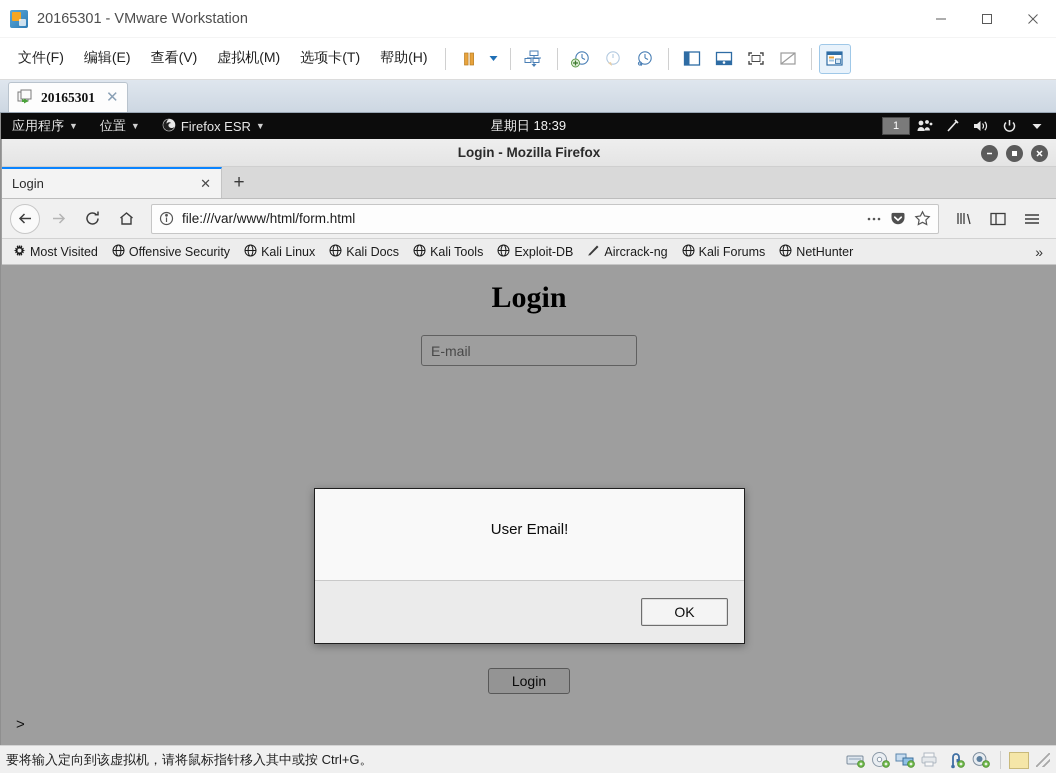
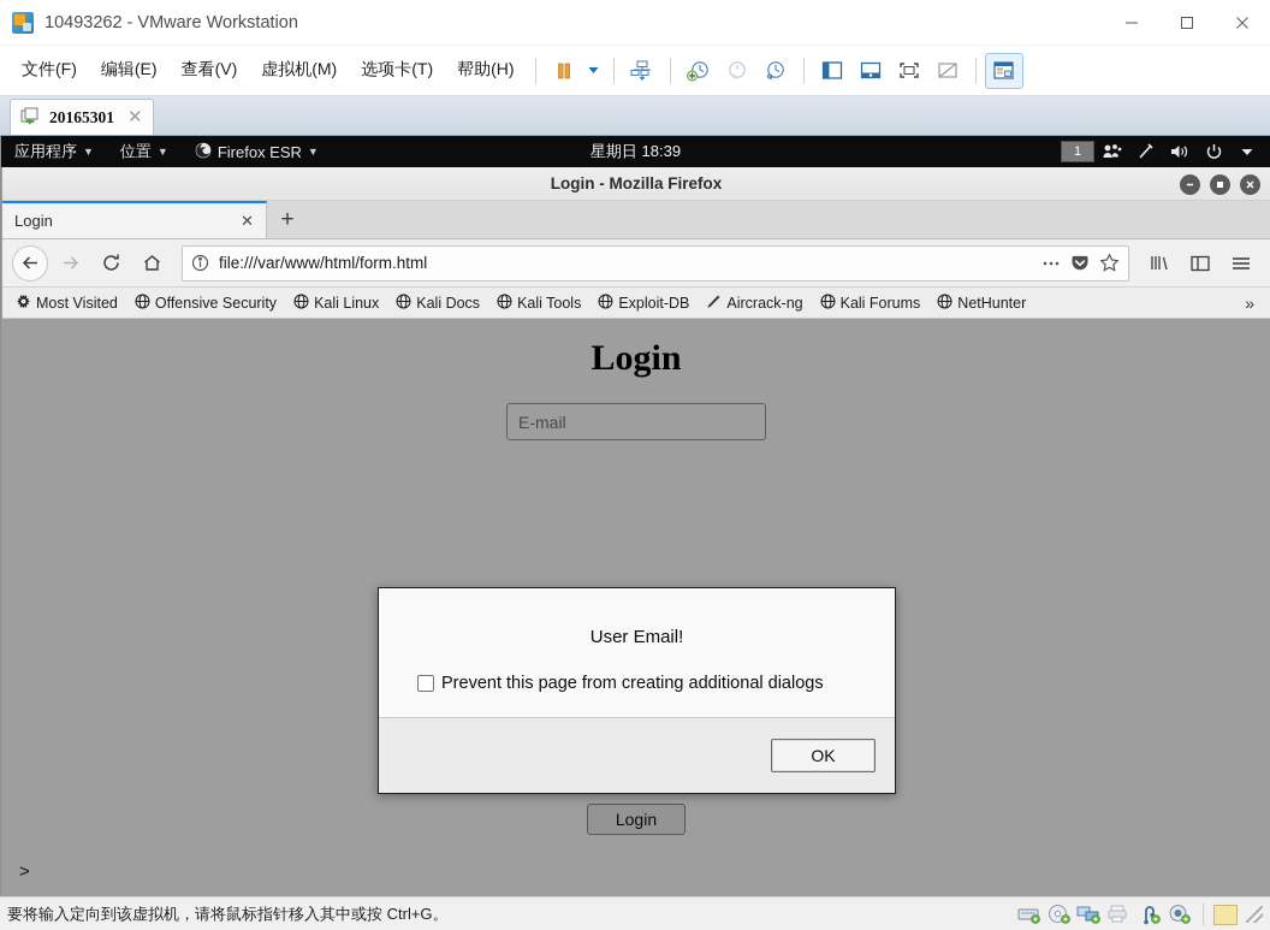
- 20165301 - VMware Workstation
+ 10493262 - VMware Workstation
  文件(F)
  编辑(E)
  查看(V)
  虚拟机(M)
  选项卡(T)
  帮助(H)
  20165301
  ✕
  应用程序
  ▼
  位置
  ▼
  Firefox ESR
  ▼
  星期日 18:39
  1
  Login - Mozilla Firefox
  Login
  ✕
  +
  file:///var/www/html/form.html
  Most Visited
  Offensive Security
  Kali Linux
  Kali Docs
  Kali Tools
  Exploit-DB
  Aircrack-ng
  Kali Forums
  NetHunter
  »
  Login
  E-mail
  Login
  >
  User Email!
+ Prevent this page from creating additional dialogs
  OK
  要将输入定向到该虚拟机，请将鼠标指针移入其中或按 Ctrl+G。
